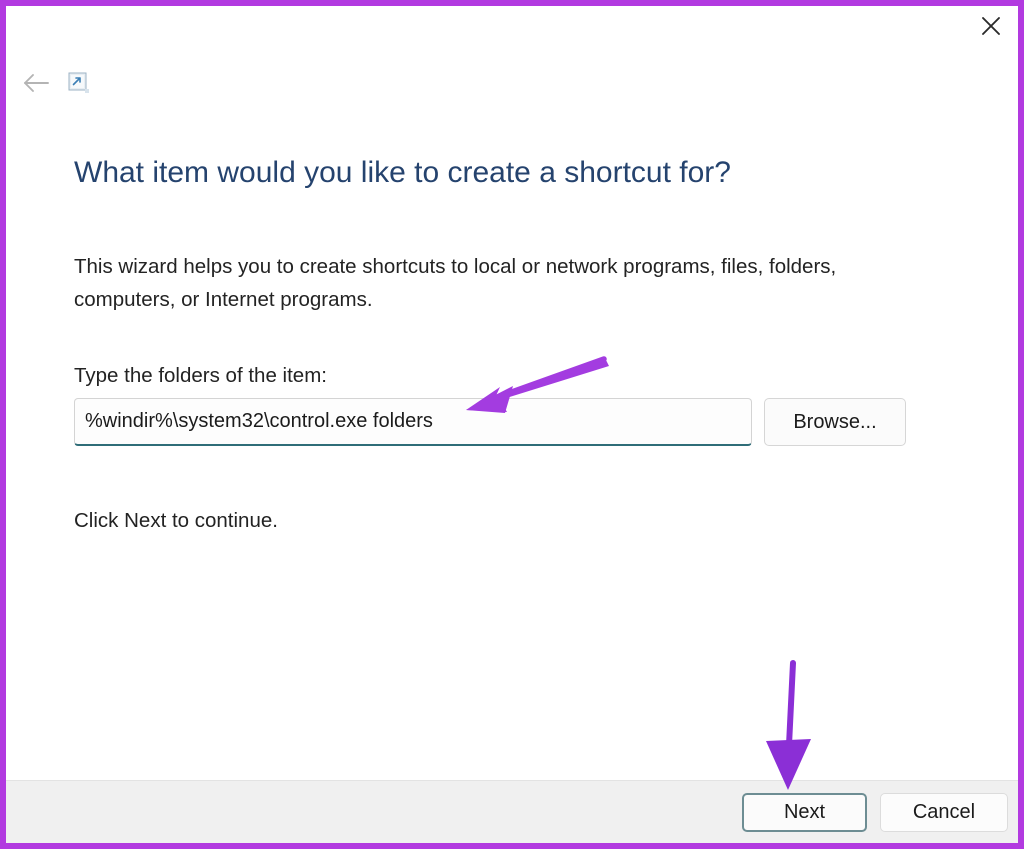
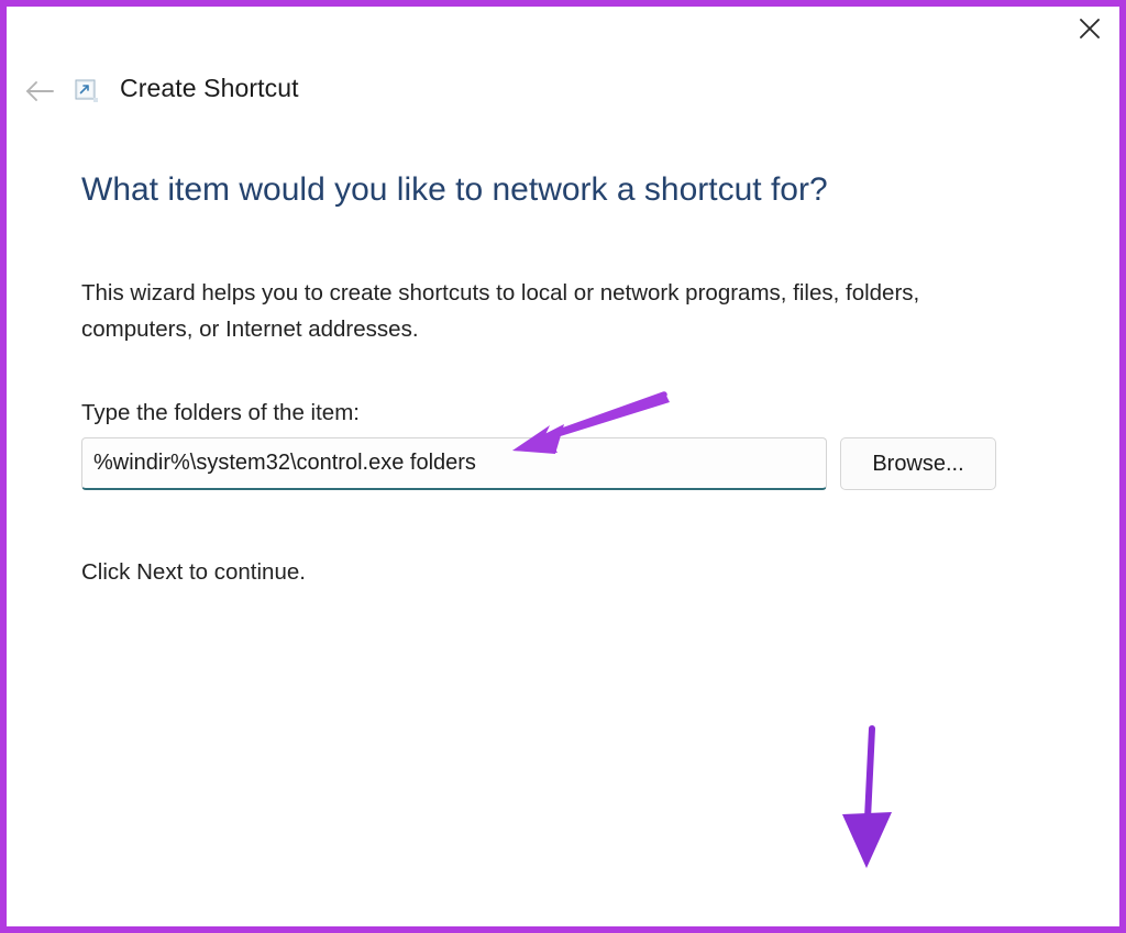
+ Create Shortcut
- What item would you like to create a shortcut for?
+ What item would you like to network a shortcut for?
- This wizard helps you to create shortcuts to local or network programs, files, folders, computers, or Internet programs.
+ This wizard helps you to create shortcuts to local or network programs, files, folders, computers, or Internet addresses.
  Type the folders of the item:
  %windir%\system32\control.exe folders
  Browse...
  Click Next to continue.
- Next
- Cancel
